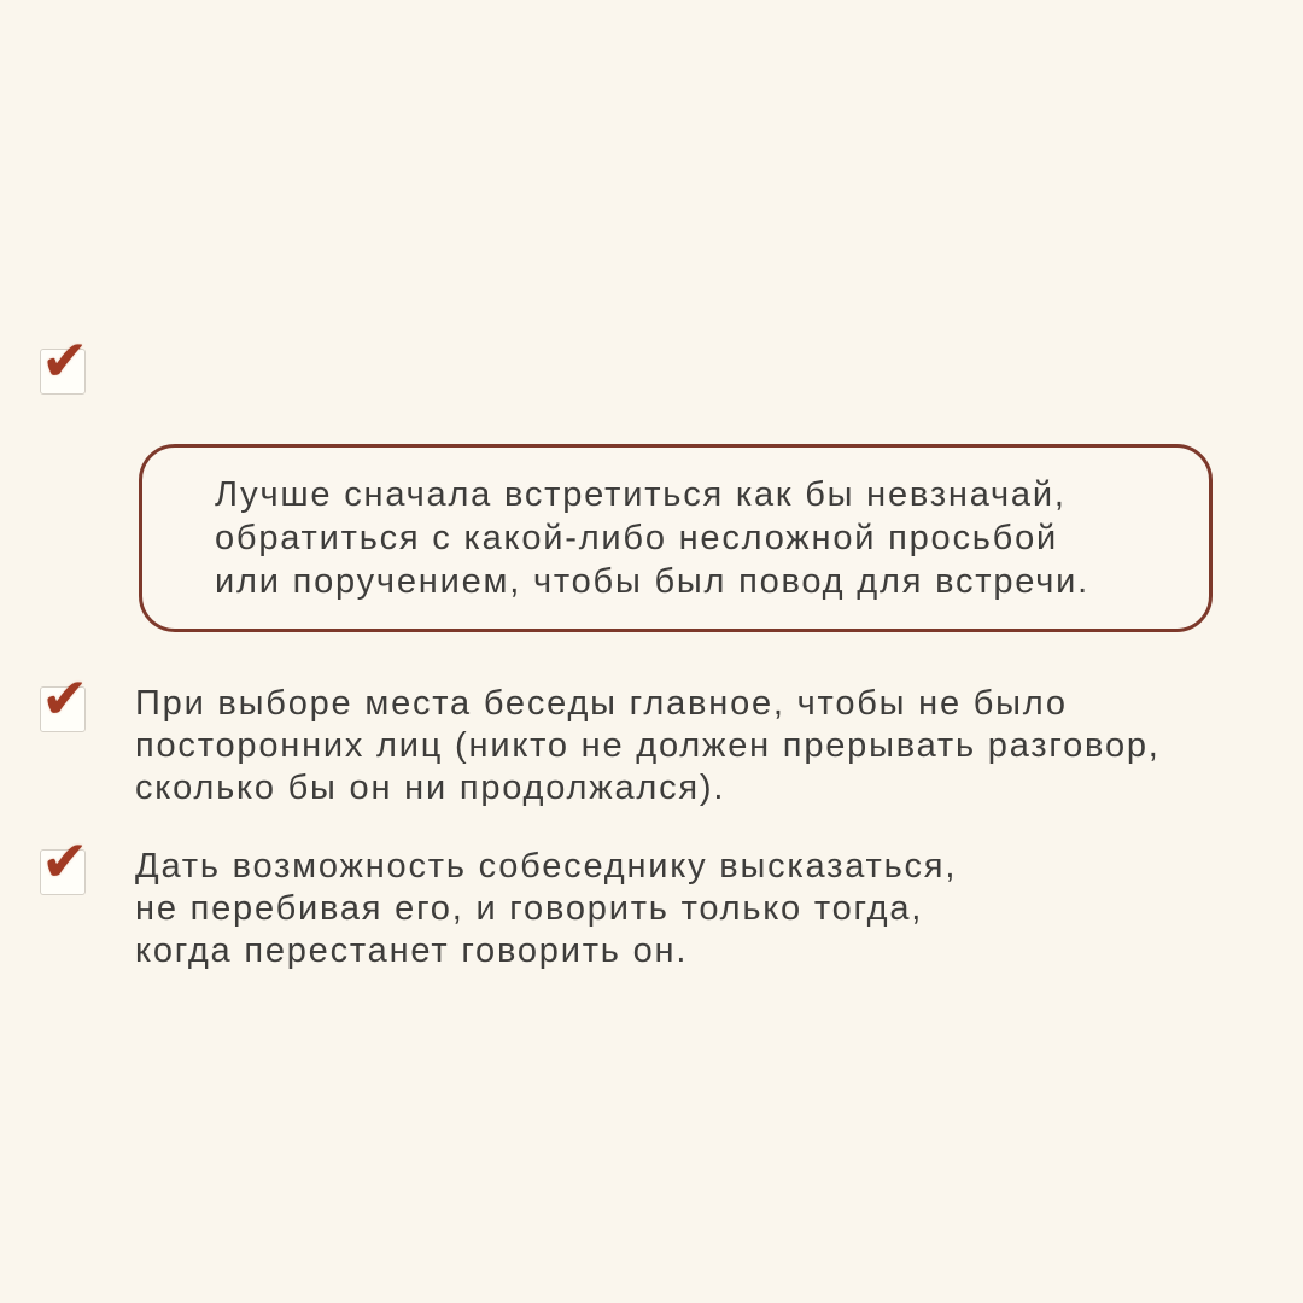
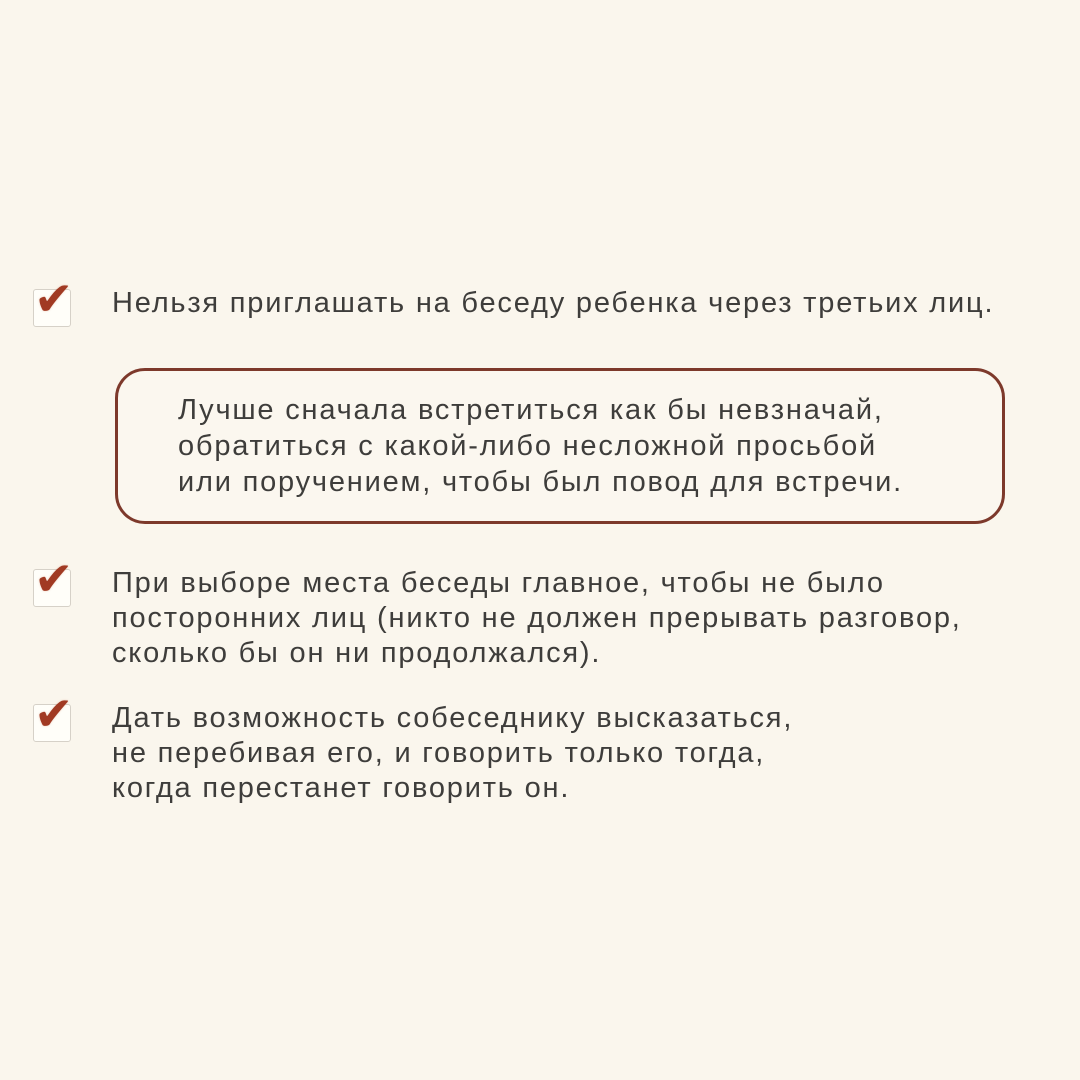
  ✔
+ Нельзя приглашать на беседу ребенка через третьих лиц.
  Лучше сначала встретиться как бы невзначай,
  обратиться с какой-либо несложной просьбой
  или поручением, чтобы был повод для встречи.
  ✔
  При выборе места беседы главное, чтобы не было
  посторонних лиц (никто не должен прерывать разговор,
  сколько бы он ни продолжался).
  ✔
  Дать возможность собеседнику высказаться,
  не перебивая его, и говорить только тогда,
  когда перестанет говорить он.
